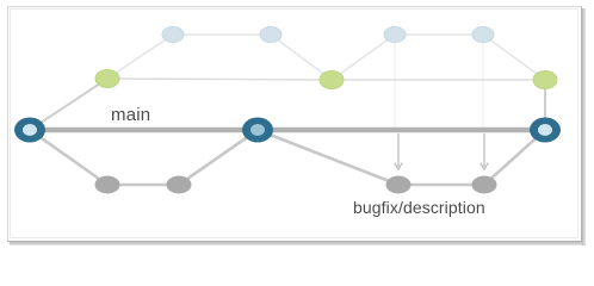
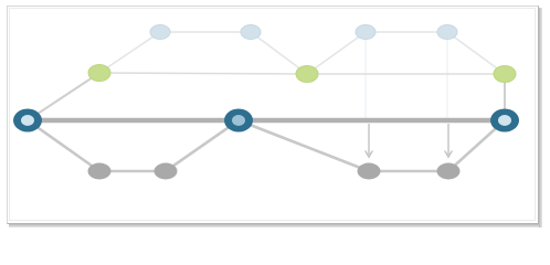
- main
- bugfix/description
